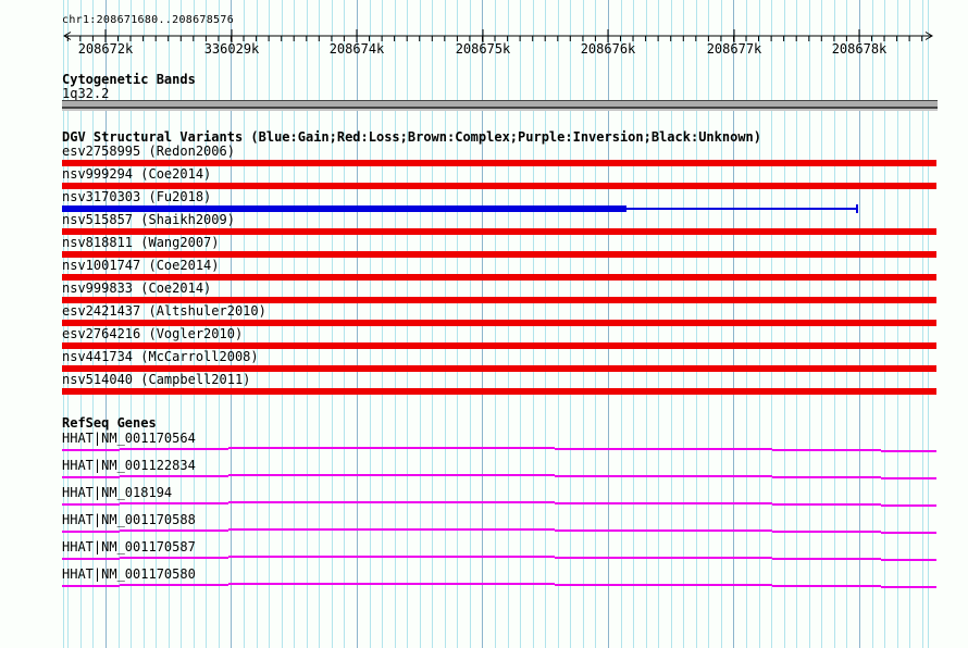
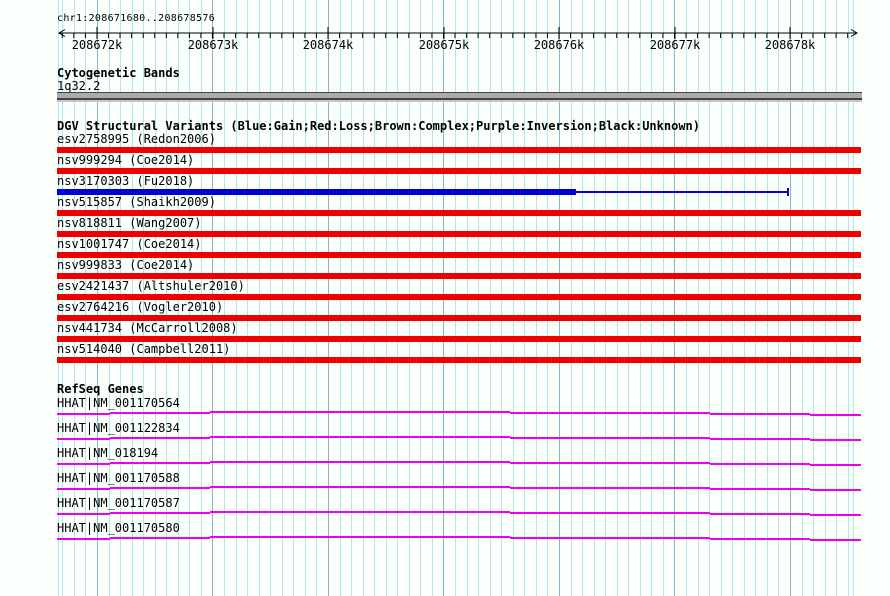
  chr1:208671680..208678576
  208672k
- 336029k
+ 208673k
  208674k
  208675k
  208676k
  208677k
  208678k
  Cytogenetic Bands
  1q32.2
  DGV Structural Variants (Blue:Gain;Red:Loss;Brown:Complex;Purple:Inversion;Black:Unknown)
  esv2758995 (Redon2006)
  nsv999294 (Coe2014)
  nsv3170303 (Fu2018)
  nsv515857 (Shaikh2009)
  nsv818811 (Wang2007)
  nsv1001747 (Coe2014)
  nsv999833 (Coe2014)
  esv2421437 (Altshuler2010)
  esv2764216 (Vogler2010)
  nsv441734 (McCarroll2008)
  nsv514040 (Campbell2011)
  RefSeq Genes
  HHAT|NM_001170564
  HHAT|NM_001122834
  HHAT|NM_018194
  HHAT|NM_001170588
  HHAT|NM_001170587
  HHAT|NM_001170580
